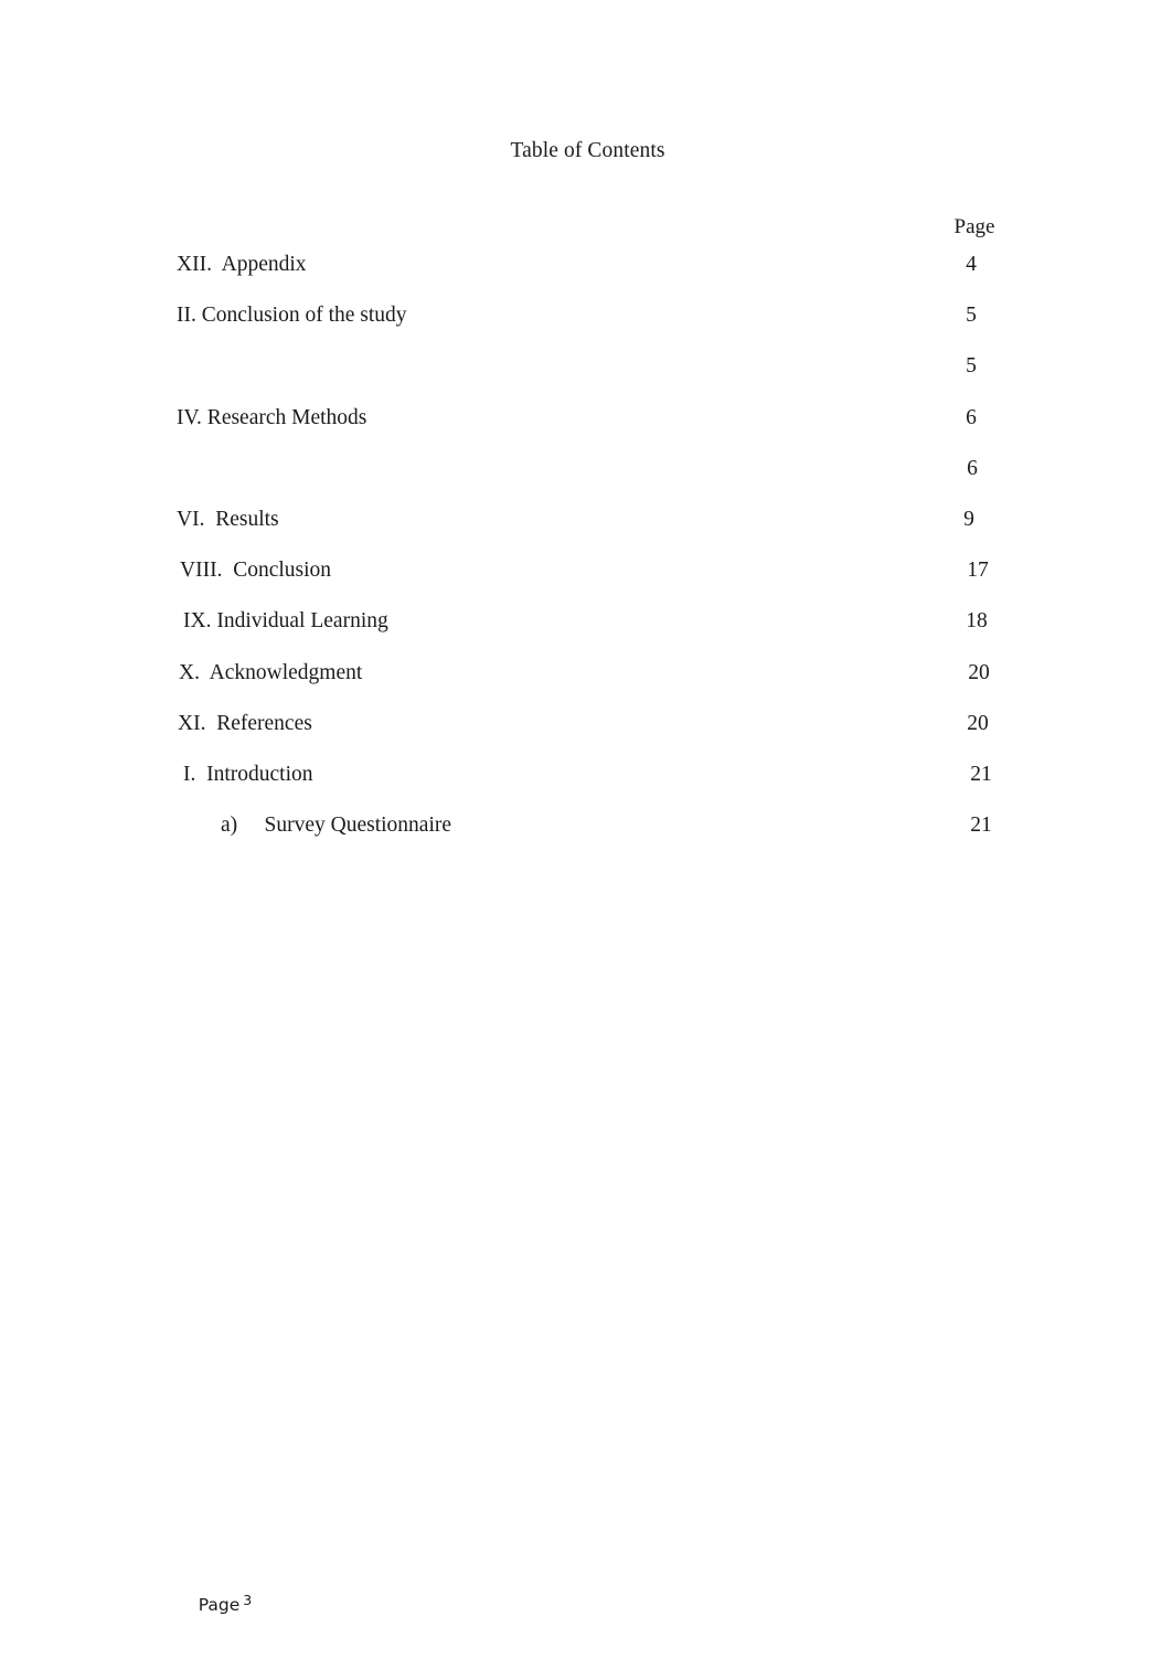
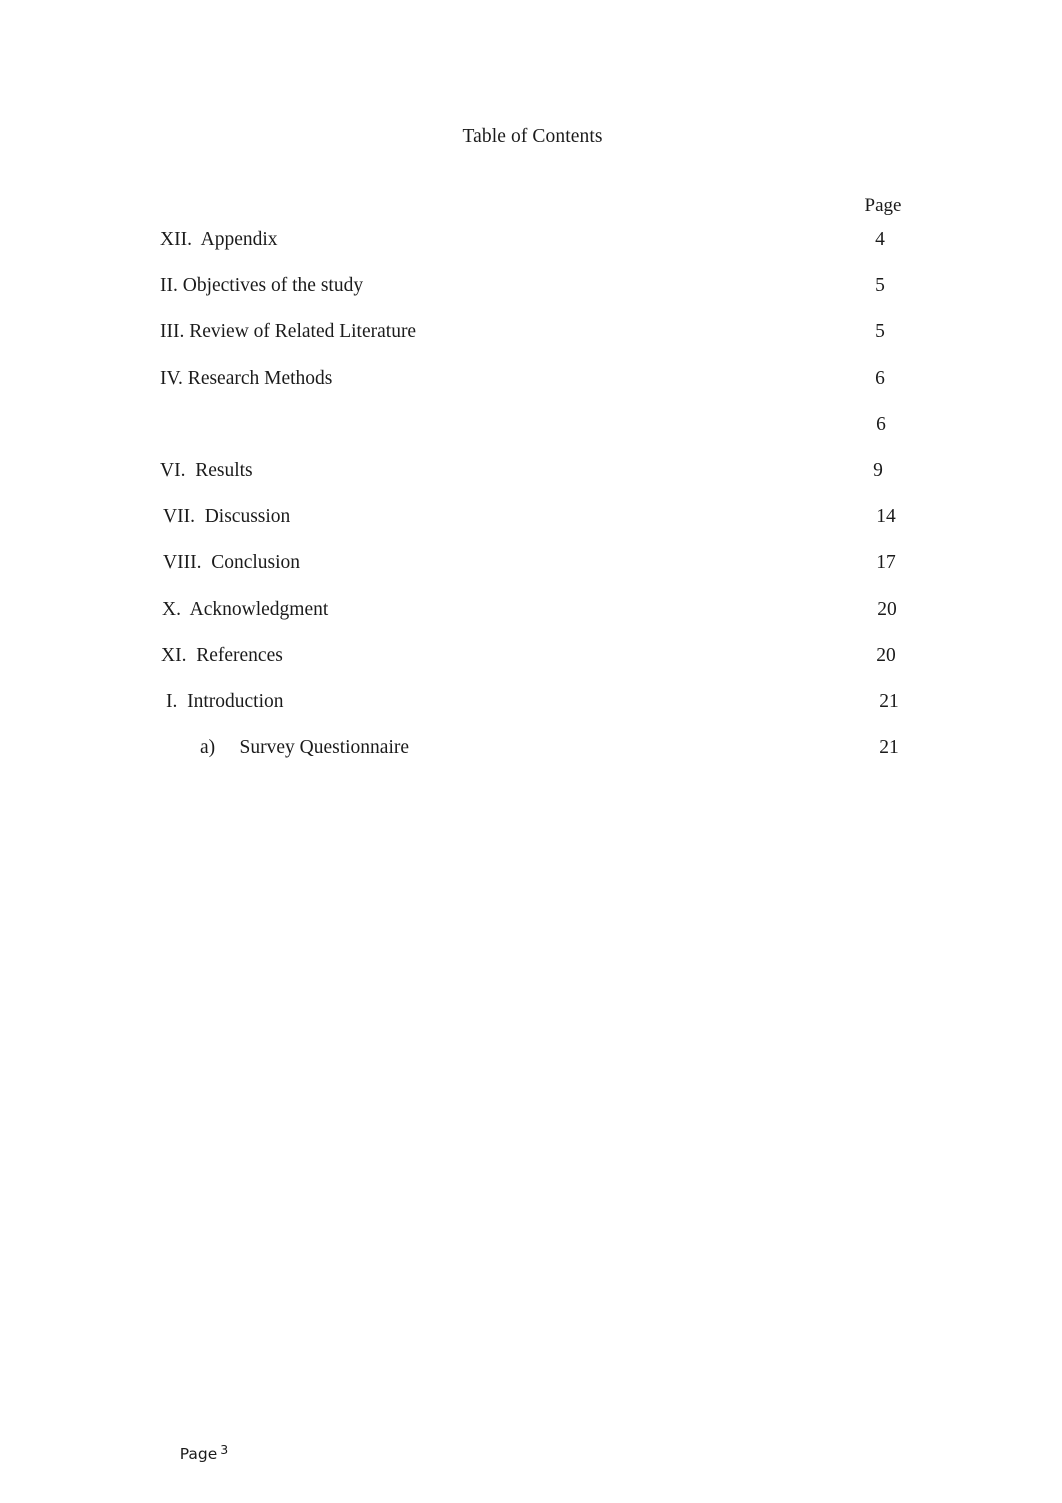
  Table of Contents
  Page
  XII. Appendix
  4
- II. Conclusion of the study
+ II. Objectives of the study
  5
+ III. Review of Related Literature
  5
  IV. Research Methods
  6
  6
  VI. Results
  9
+ VII. Discussion
+ 14
  VIII. Conclusion
  17
- IX. Individual Learning
- 18
  X. Acknowledgment
  20
  XI. References
  20
  I. Introduction
  21
  a) Survey Questionnaire
  21
  Page 3
